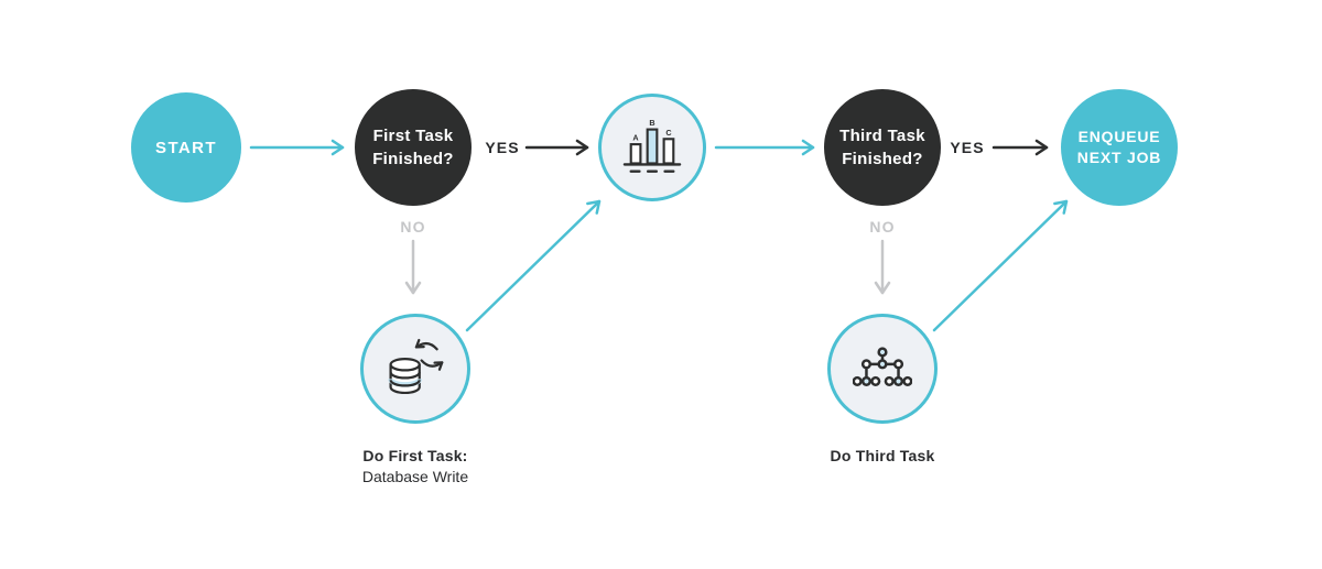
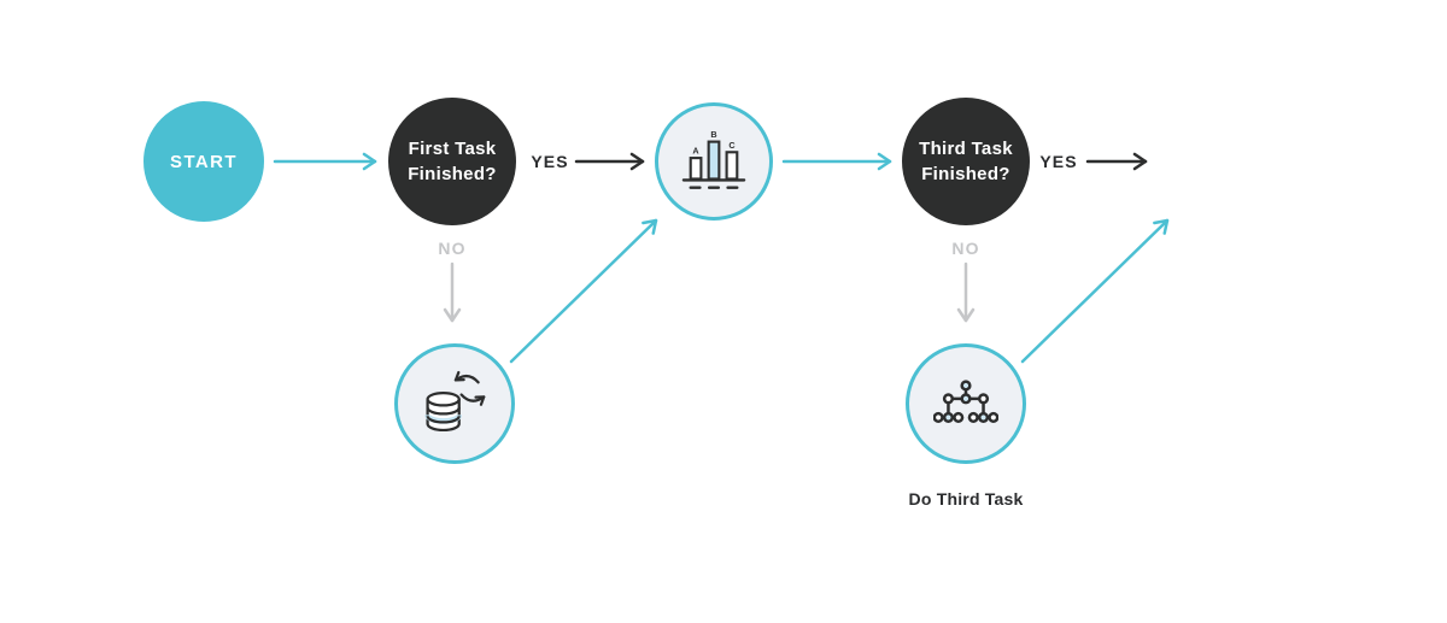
  START
  First Task
  Finished?
  YES
  NO
  A
  B
  C
  Third Task
  Finished?
  YES
  NO
- ENQUEUE
- NEXT JOB
- Do First Task:
- Database Write
  Do Third Task
